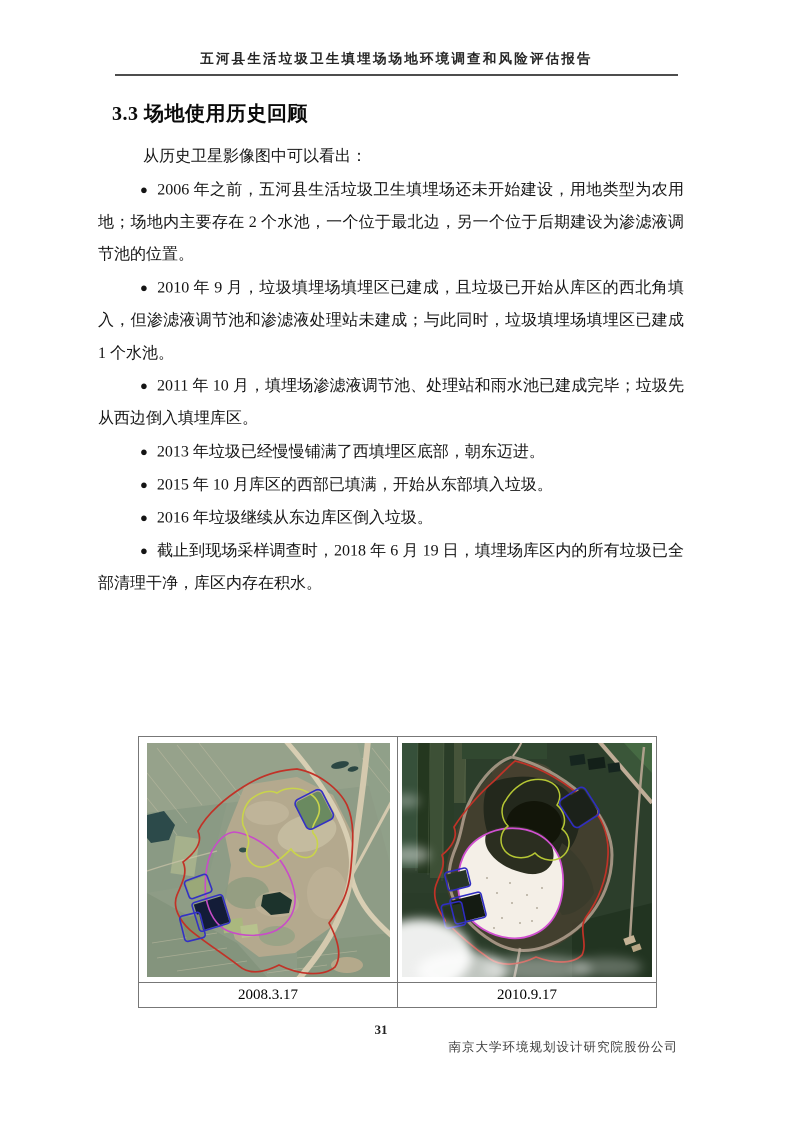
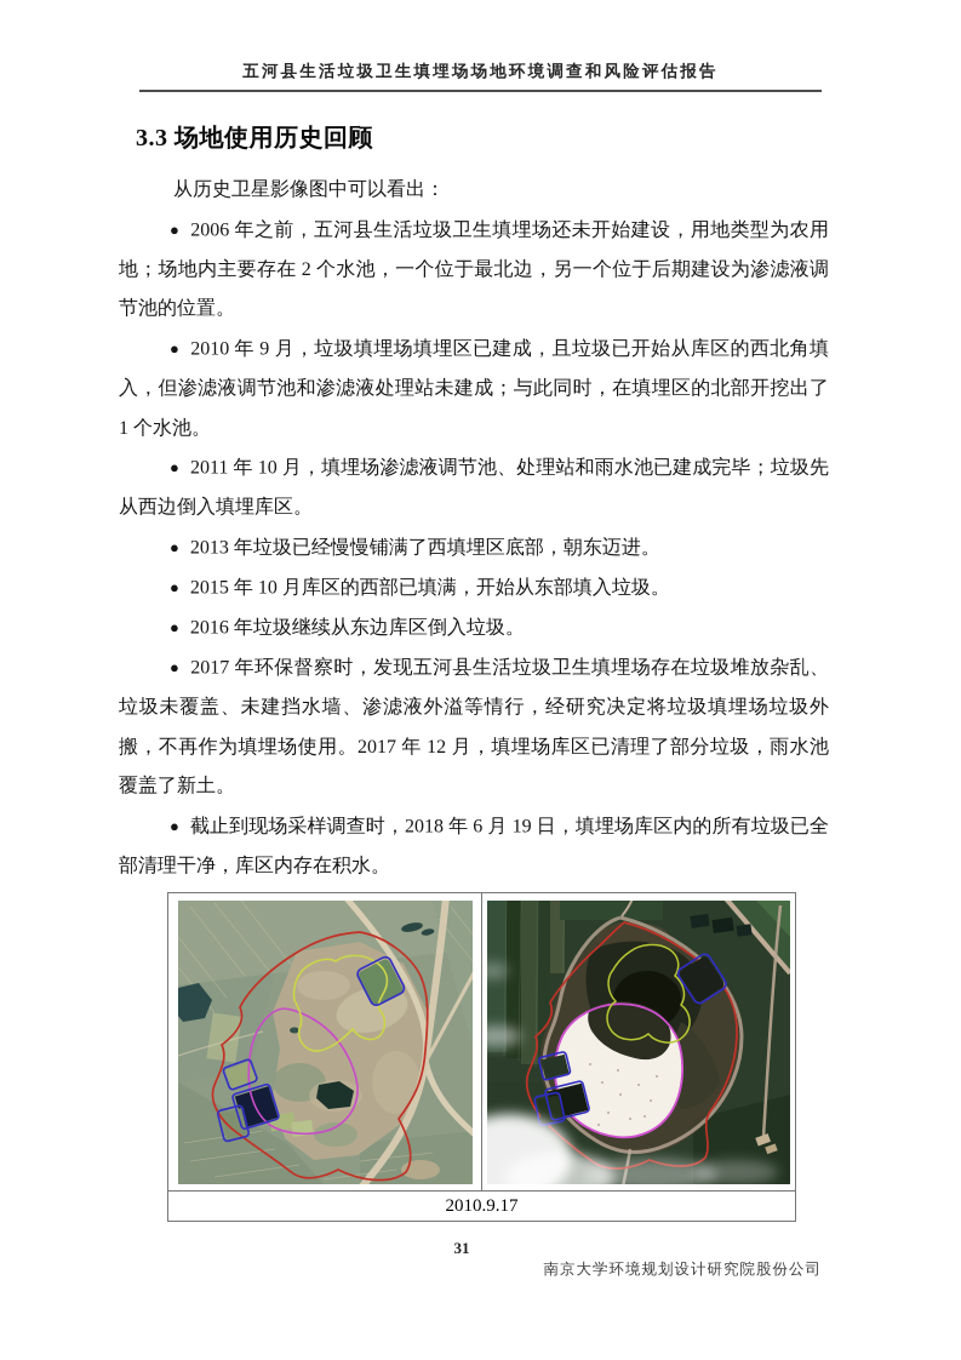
  五河县生活垃圾卫生填埋场场地环境调查和风险评估报告
  3.3 场地使用历史回顾
  从历史卫星影像图中可以看出：
  ● 2006 年之前，五河县生活垃圾卫生填埋场还未开始建设，用地类型为农用地；场地内主要存在 2 个水池，一个位于最北边，另一个位于后期建设为渗滤液调节池的位置。
- ● 2010 年 9 月，垃圾填埋场填埋区已建成，且垃圾已开始从库区的西北角填入，但渗滤液调节池和渗滤液处理站未建成；与此同时，垃圾填埋场填埋区已建成 1 个水池。
+ ● 2010 年 9 月，垃圾填埋场填埋区已建成，且垃圾已开始从库区的西北角填入，但渗滤液调节池和渗滤液处理站未建成；与此同时，在填埋区的北部开挖出了 1 个水池。
  ● 2011 年 10 月，填埋场渗滤液调节池、处理站和雨水池已建成完毕；垃圾先从西边倒入填埋库区。
  ● 2013 年垃圾已经慢慢铺满了西填埋区底部，朝东迈进。
  ● 2015 年 10 月库区的西部已填满，开始从东部填入垃圾。
  ● 2016 年垃圾继续从东边库区倒入垃圾。
+ ● 2017 年环保督察时，发现五河县生活垃圾卫生填埋场存在垃圾堆放杂乱、垃圾未覆盖、未建挡水墙、渗滤液外溢等情行，经研究决定将垃圾填埋场垃圾外搬，不再作为填埋场使用。2017 年 12 月，填埋场库区已清理了部分垃圾，雨水池覆盖了新土。
  ● 截止到现场采样调查时，2018 年 6 月 19 日，填埋场库区内的所有垃圾已全部清理干净，库区内存在积水。
- 2008.3.17
  2010.9.17
  31
  南京大学环境规划设计研究院股份公司
